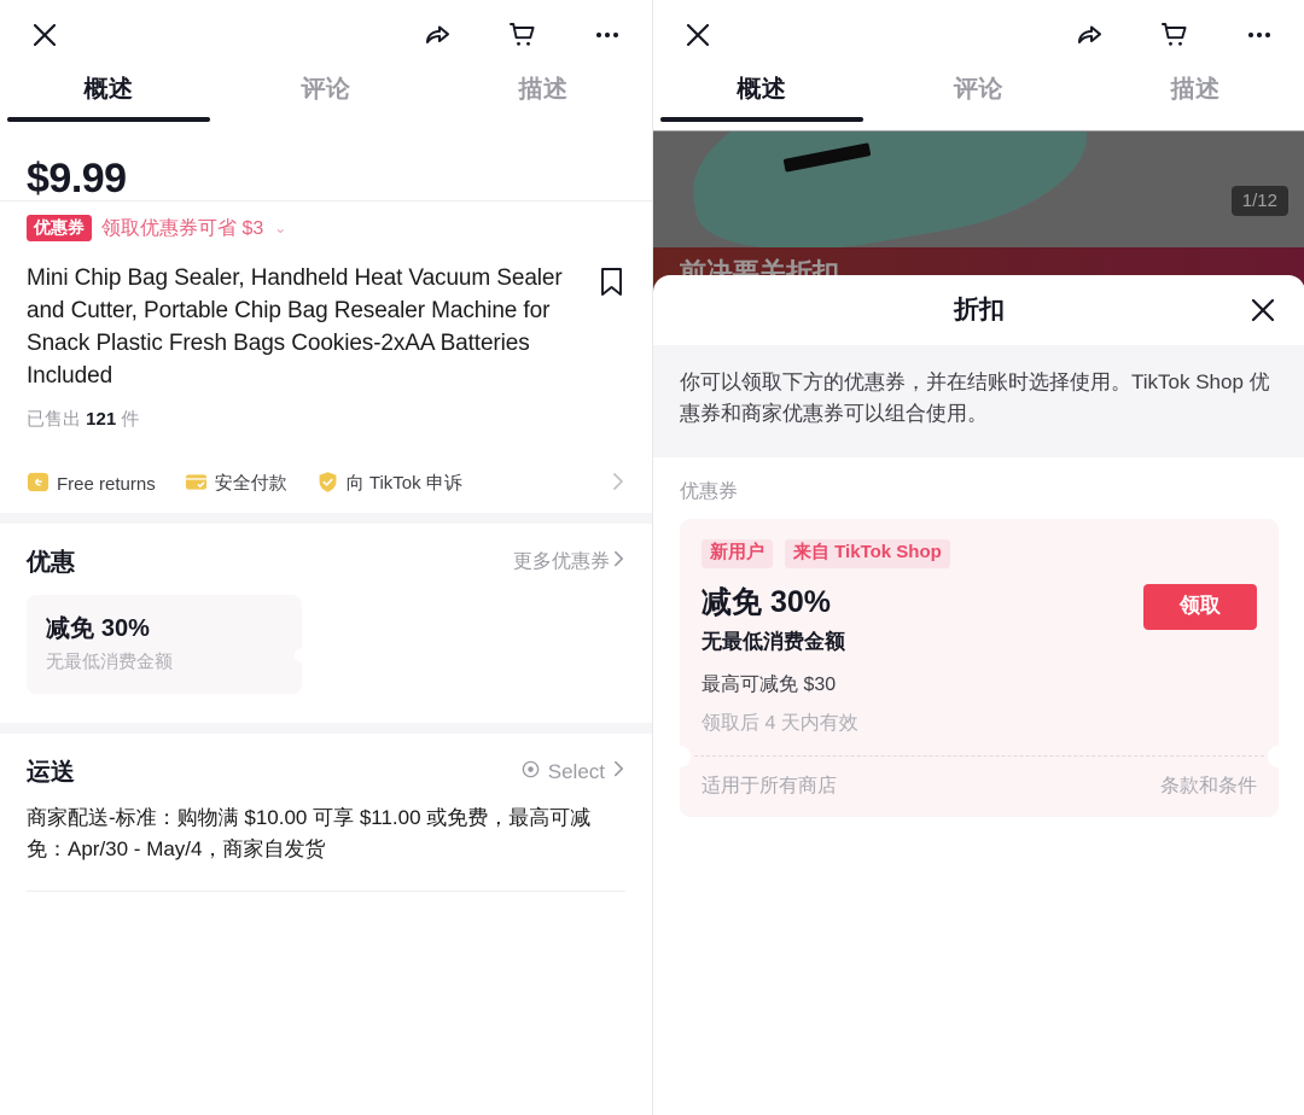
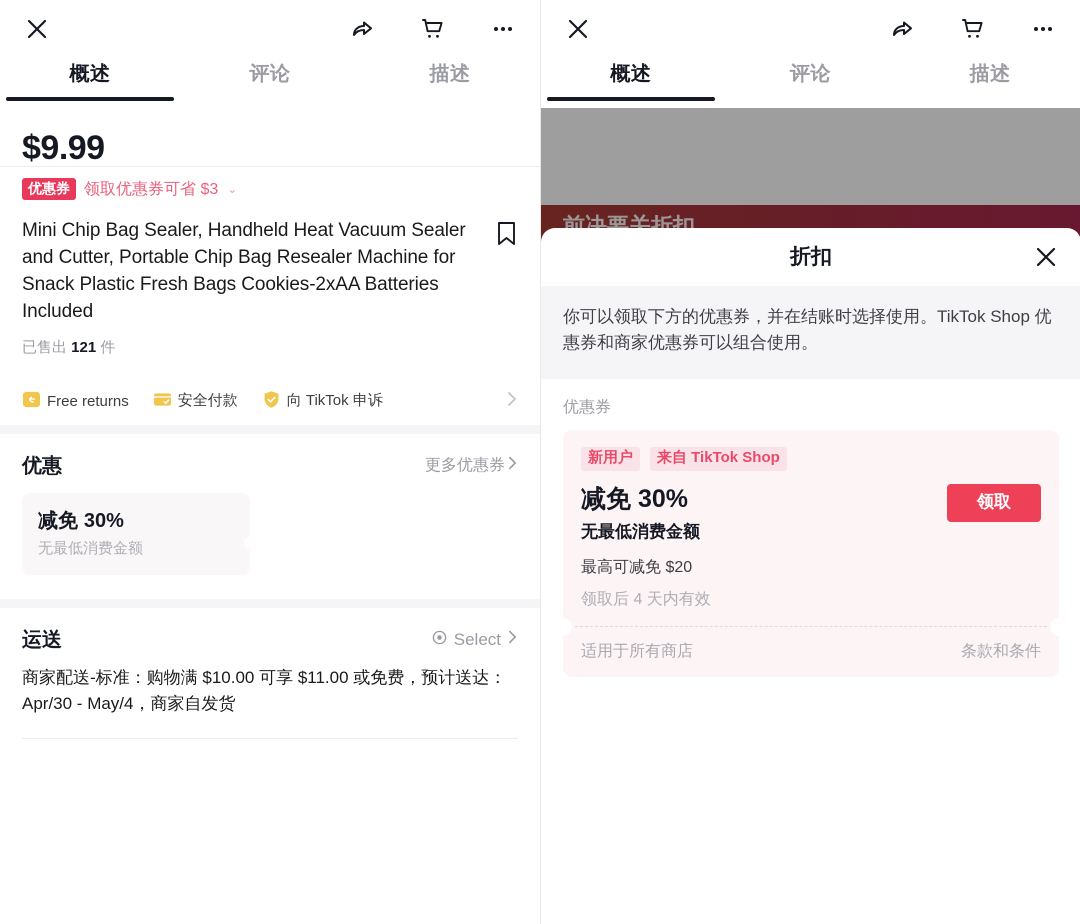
  概述
  评论
  描述
  $9.99
  优惠券
  领取优惠券可省 $3
  ⌄
  Mini Chip Bag Sealer, Handheld Heat Vacuum Sealer and Cutter, Portable Chip Bag Resealer Machine for Snack Plastic Fresh Bags Cookies-2xAA Batteries Included
  已售出 121 件
  Free returns
  安全付款
  向 TikTok 申诉
  优惠
  更多优惠券
  减免 30%
  无最低消费金额
  运送
  Select
- 商家配送-标准：购物满 $10.00 可享 $11.00 或免费，最高可减免：Apr/30 - May/4，商家自发货
+ 商家配送-标准：购物满 $10.00 可享 $11.00 或免费，预计送达：Apr/30 - May/4，商家自发货
- 1/12
  前决要关折扣
  概述
  评论
  描述
  折扣
  你可以领取下方的优惠券，并在结账时选择使用。TikTok Shop 优惠券和商家优惠券可以组合使用。
  优惠券
  新用户
  来自 TikTok Shop
  减免 30%
  无最低消费金额
- 最高可减免 $30
+ 最高可减免 $20
  领取后 4 天内有效
  领取
  适用于所有商店
  条款和条件
